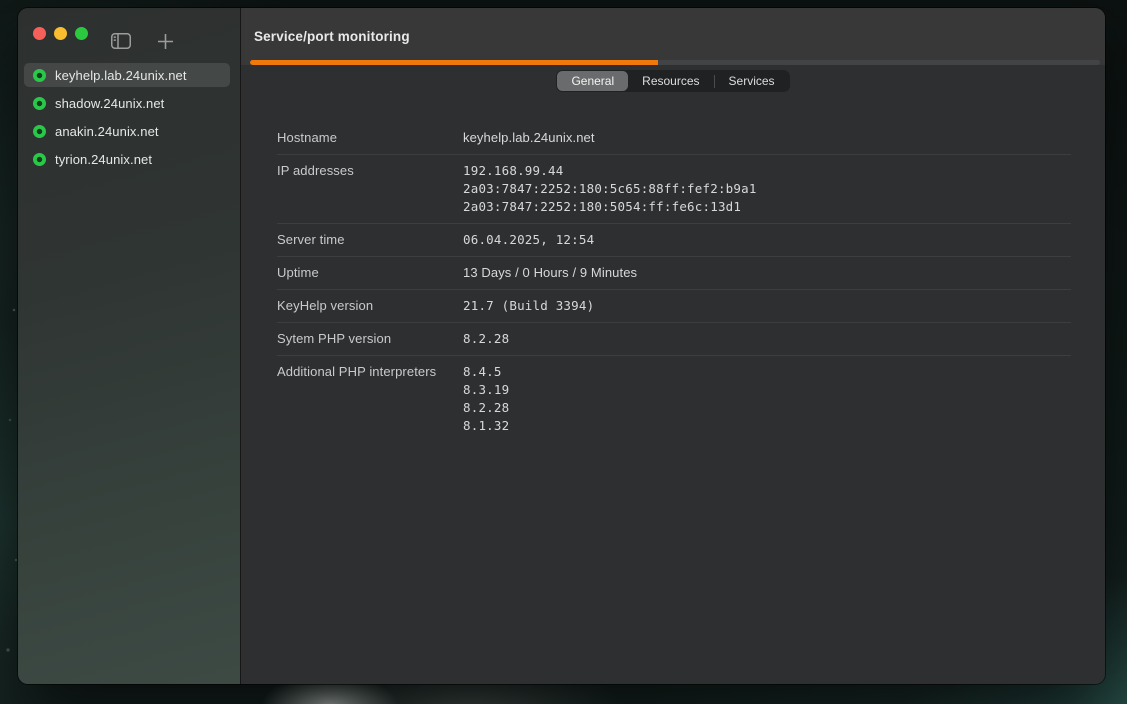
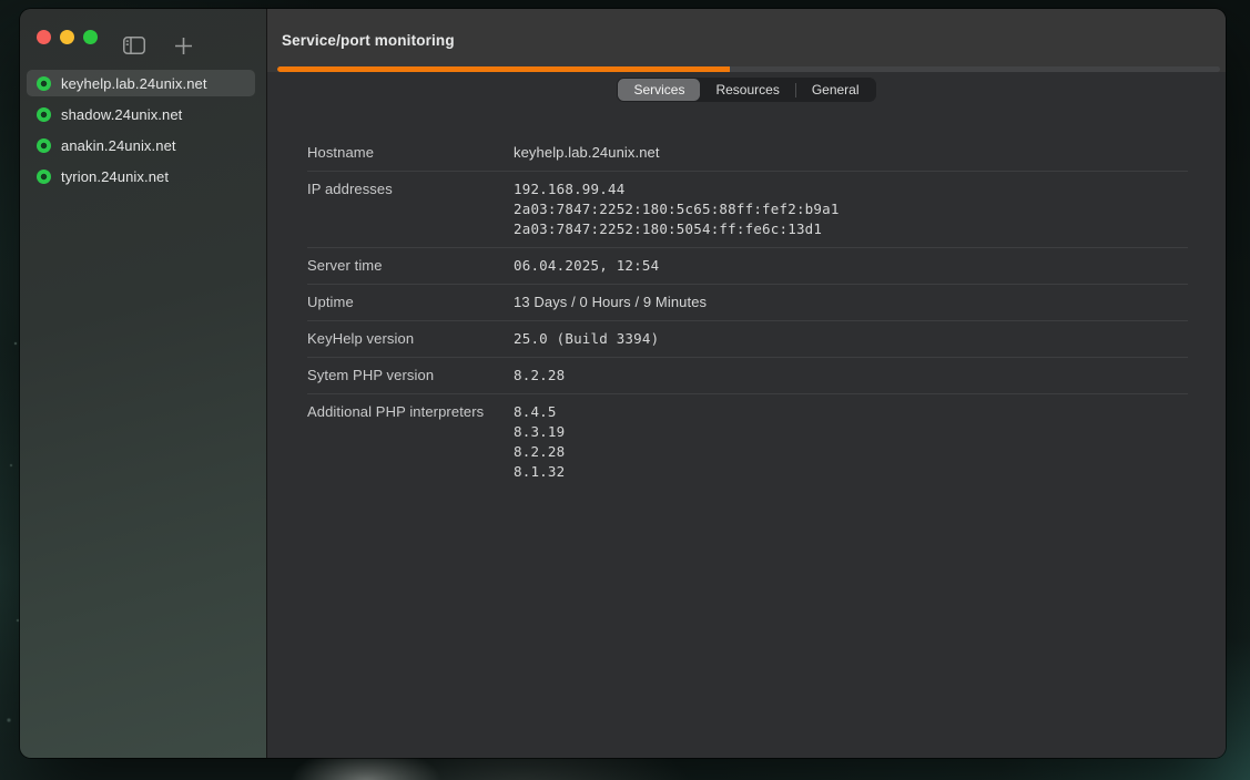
  keyhelp.lab.24unix.net
  shadow.24unix.net
  anakin.24unix.net
  tyrion.24unix.net
  Service/port monitoring
- General
+ Services
  Resources
- Services
+ General
  Hostname
  keyhelp.lab.24unix.net
  IP addresses
  192.168.99.44
  2a03:7847:2252:180:5c65:88ff:fef2:b9a1
  2a03:7847:2252:180:5054:ff:fe6c:13d1
  Server time
  06.04.2025, 12:54
  Uptime
  13 Days / 0 Hours / 9 Minutes
  KeyHelp version
- 21.7 (Build 3394)
+ 25.0 (Build 3394)
  Sytem PHP version
  8.2.28
  Additional PHP interpreters
  8.4.5
  8.3.19
  8.2.28
  8.1.32
